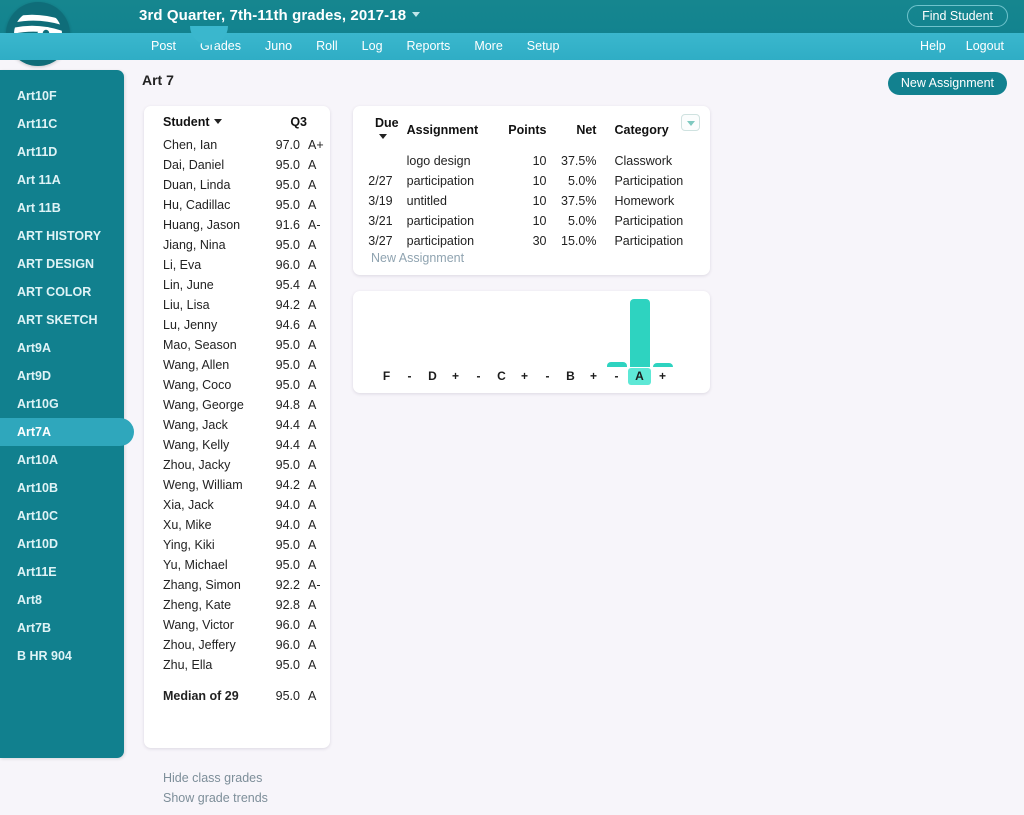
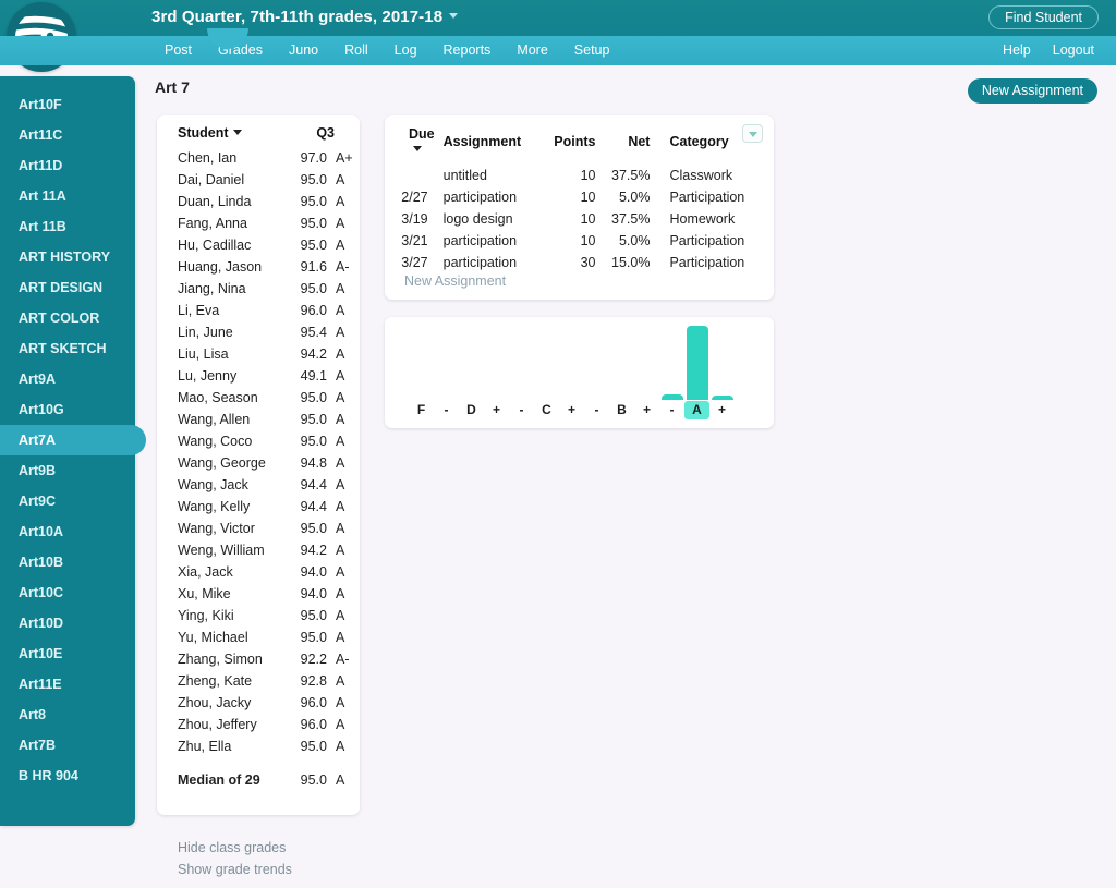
  3rd Quarter, 7th-11th grades, 2017-18
  Find Student
  Post
  Grades
  Juno
  Roll
  Log
  Reports
  More
  Setup
  Help
  Logout
  Art10F
  Art11C
  Art11D
  Art 11A
  Art 11B
  ART HISTORY
  ART DESIGN
  ART COLOR
  ART SKETCH
  Art9A
- Art9D
  Art10G
  Art7A
+ Art9B
+ Art9C
  Art10A
  Art10B
  Art10C
  Art10D
+ Art10E
  Art11E
  Art8
  Art7B
  B HR 904
  Art 7
  New Assignment
  Student	Q3
  Chen, Ian	97.0	A+
  Dai, Daniel	95.0	A
  Duan, Linda	95.0	A
+ Fang, Anna	95.0	A
  Hu, Cadillac	95.0	A
  Huang, Jason	91.6	A-
  Jiang, Nina	95.0	A
  Li, Eva	96.0	A
  Lin, June	95.4	A
  Liu, Lisa	94.2	A
- Lu, Jenny	94.6	A
+ Lu, Jenny	49.1	A
  Mao, Season	95.0	A
  Wang, Allen	95.0	A
  Wang, Coco	95.0	A
  Wang, George	94.8	A
  Wang, Jack	94.4	A
  Wang, Kelly	94.4	A
- Zhou, Jacky	95.0	A
+ Wang, Victor	95.0	A
  Weng, William	94.2	A
  Xia, Jack	94.0	A
  Xu, Mike	94.0	A
  Ying, Kiki	95.0	A
  Yu, Michael	95.0	A
  Zhang, Simon	92.2	A-
  Zheng, Kate	92.8	A
- Wang, Victor	96.0	A
+ Zhou, Jacky	96.0	A
  Zhou, Jeffery	96.0	A
  Zhu, Ella	95.0	A
  Median of 29	95.0	A
  Due	Assignment	Points	Net	Category
- 	logo design	10	37.5%	Classwork
+ 	untitled	10	37.5%	Classwork
  2/27	participation	10	5.0%	Participation
- 3/19	untitled	10	37.5%	Homework
+ 3/19	logo design	10	37.5%	Homework
  3/21	participation	10	5.0%	Participation
  3/27	participation	30	15.0%	Participation
  New Assignment
  F
  -
  D
  +
  -
  C
  +
  -
  B
  +
  -
  A
  +
  Hide class grades
  Show grade trends
